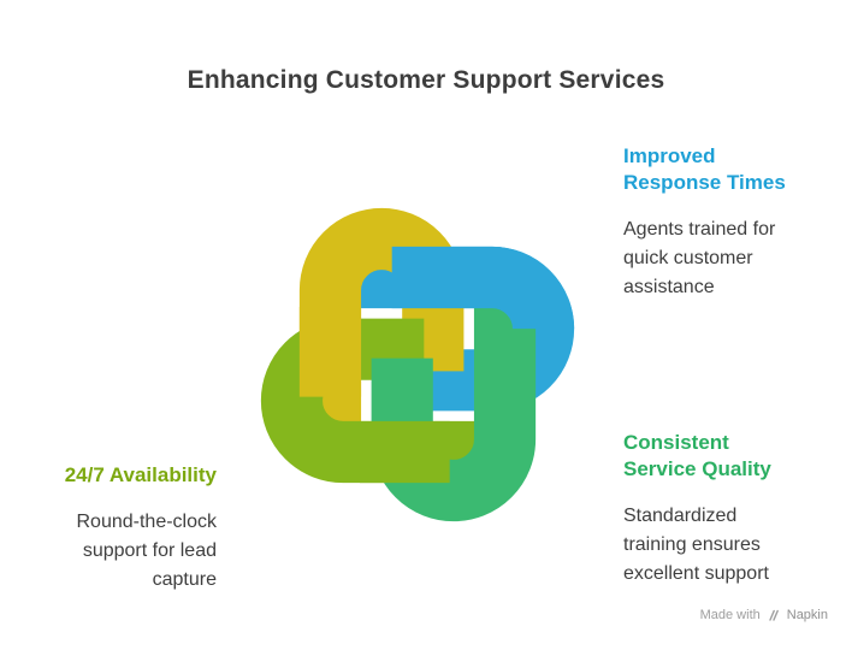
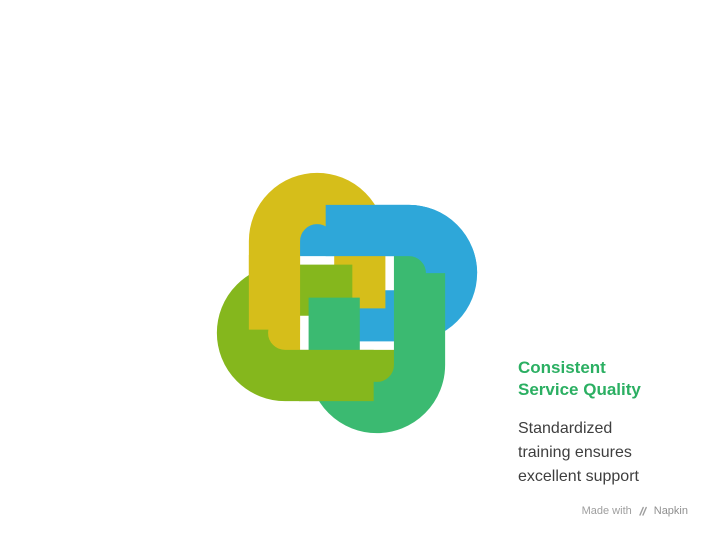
- Enhancing Customer Support Services
- Improved
- Response Times
- Agents trained for
- quick customer
- assistance
- 24/7 Availability
- Round-the-clock
- support for lead
- capture
  Consistent
  Service Quality
  Standardized
  training ensures
  excellent support
  Made with
  Napkin
